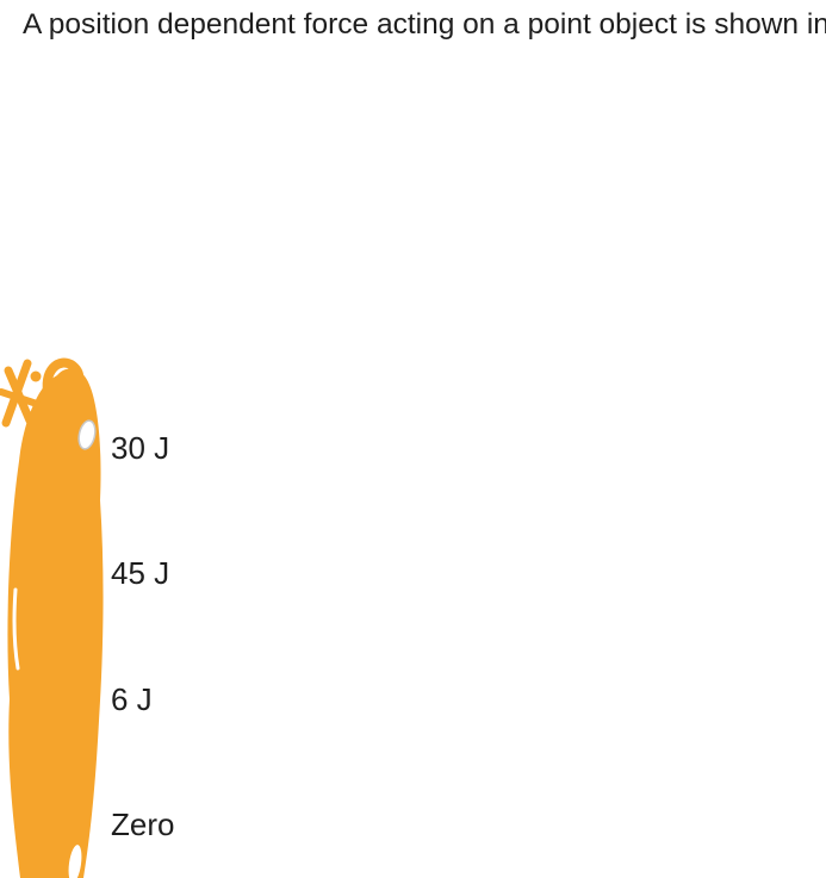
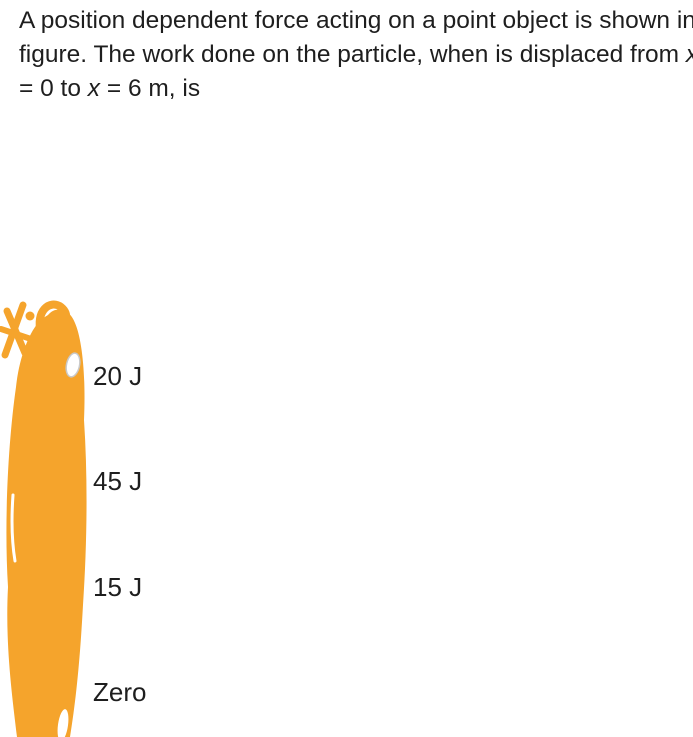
  A position dependent force acting on a point object is shown in
+ figure. The work done on the particle, when is displaced from x
+ = 0 to x = 6 m, is
- 30 J
+ 20 J
  45 J
- 6 J
+ 15 J
  Zero
